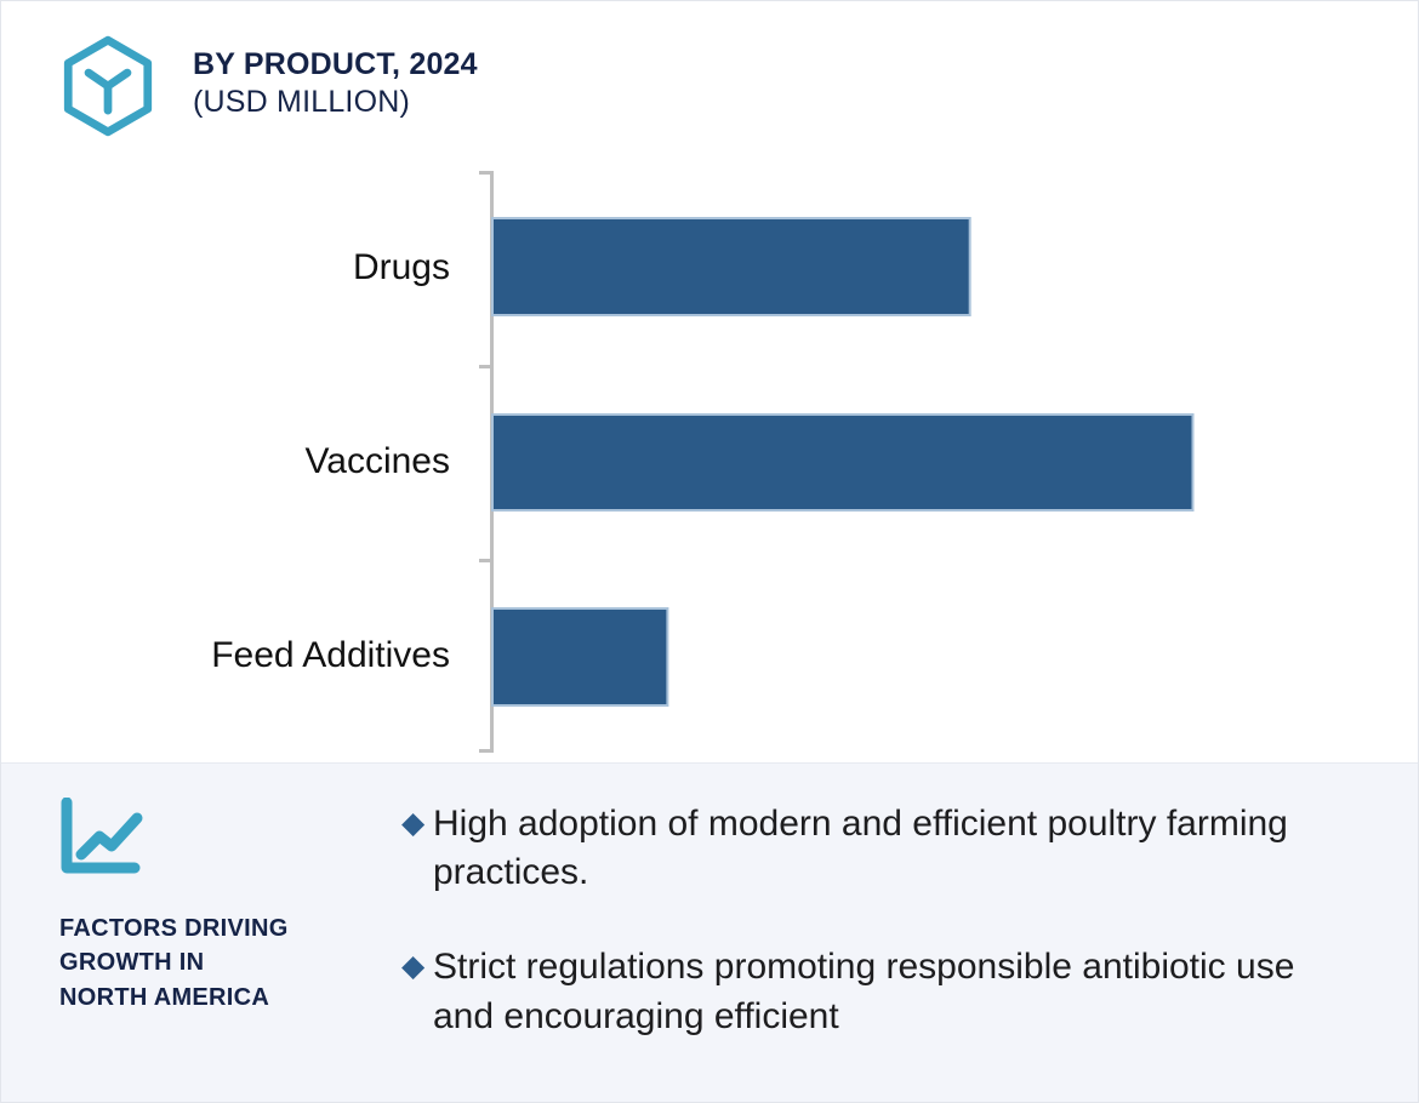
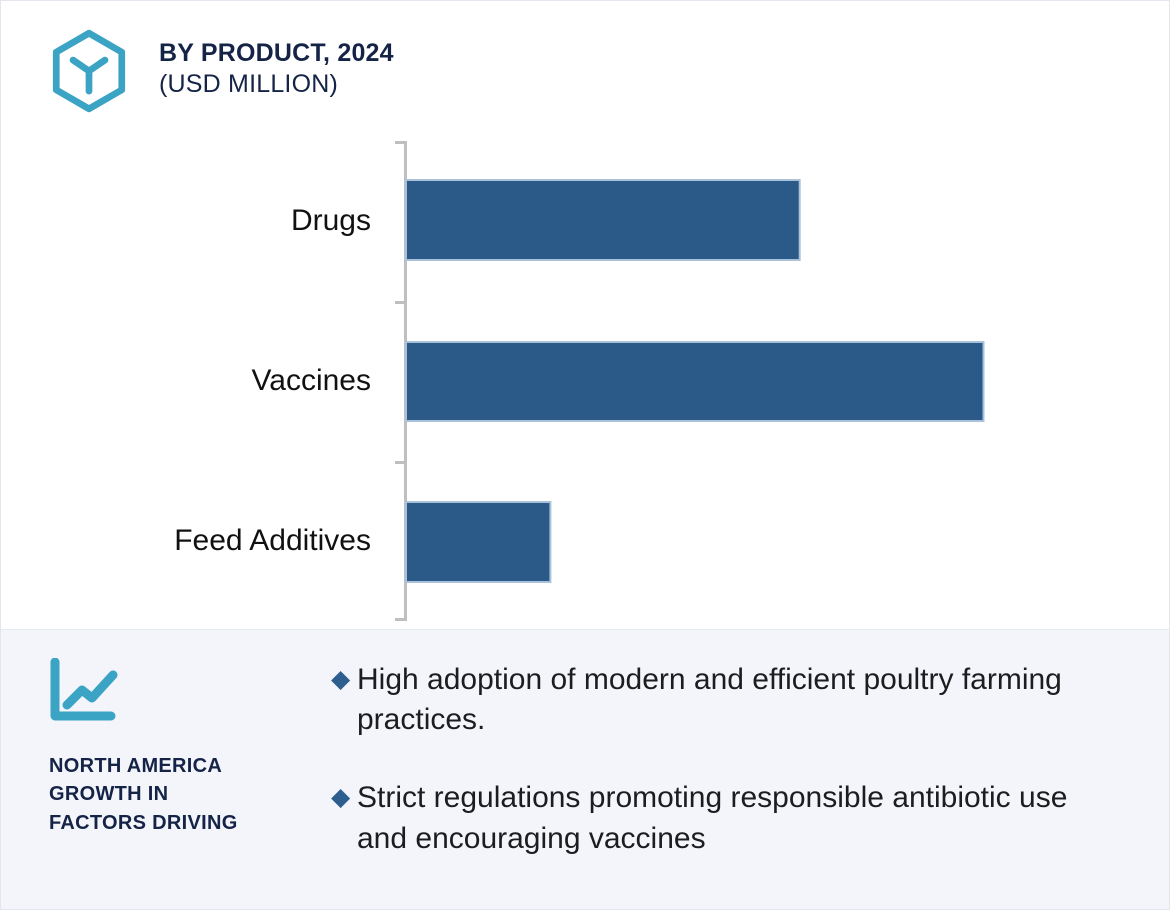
  BY PRODUCT, 2024
  (USD MILLION)
  Drugs
  Vaccines
  Feed Additives
- FACTORS DRIVING
+ NORTH AMERICA
  GROWTH IN
- NORTH AMERICA
+ FACTORS DRIVING
  ◆
  High adoption of modern and efficient poultry farming practices.
  ◆
- Strict regulations promoting responsible antibiotic use and encouraging efficient
+ Strict regulations promoting responsible antibiotic use and encouraging vaccines
